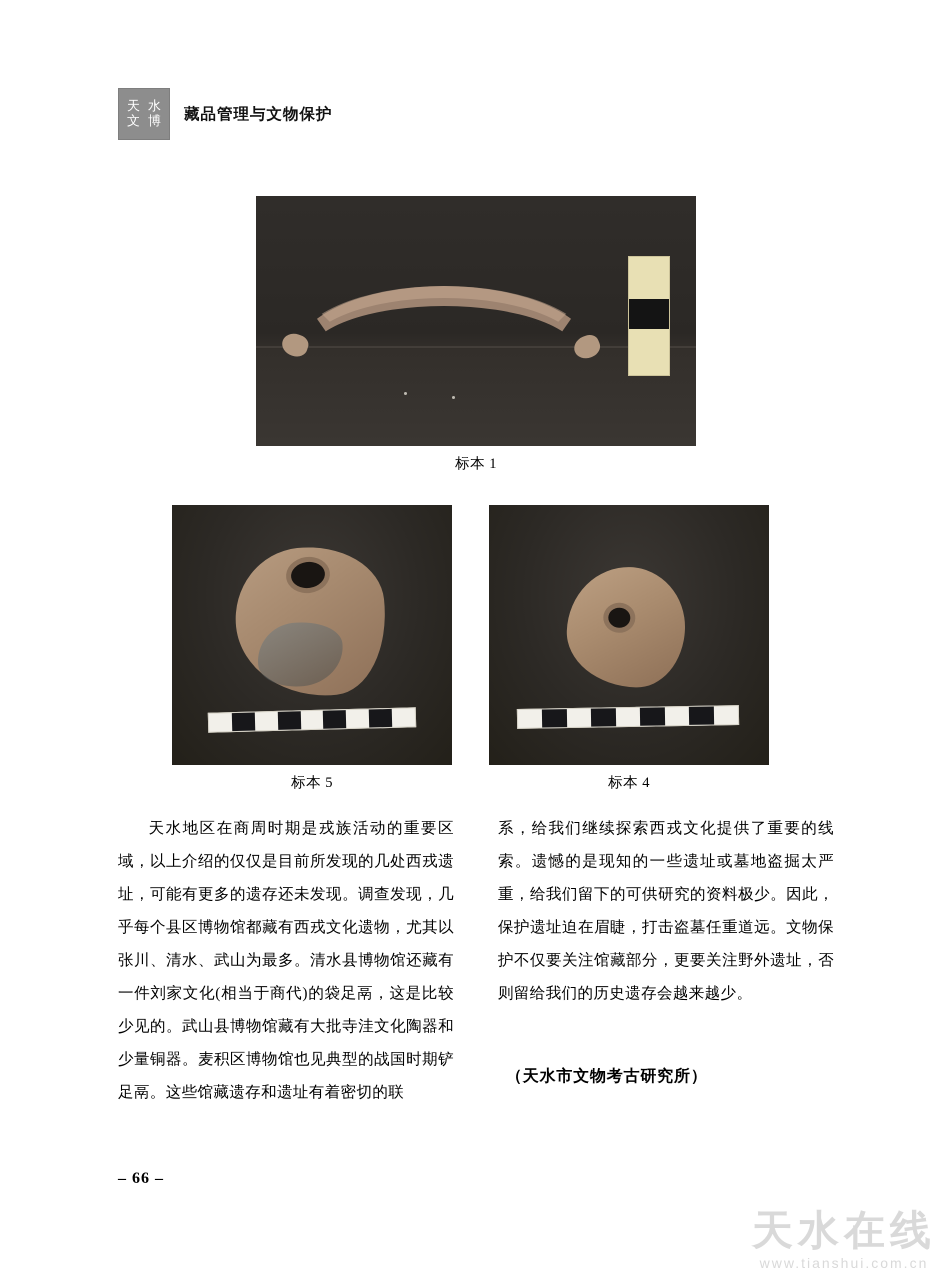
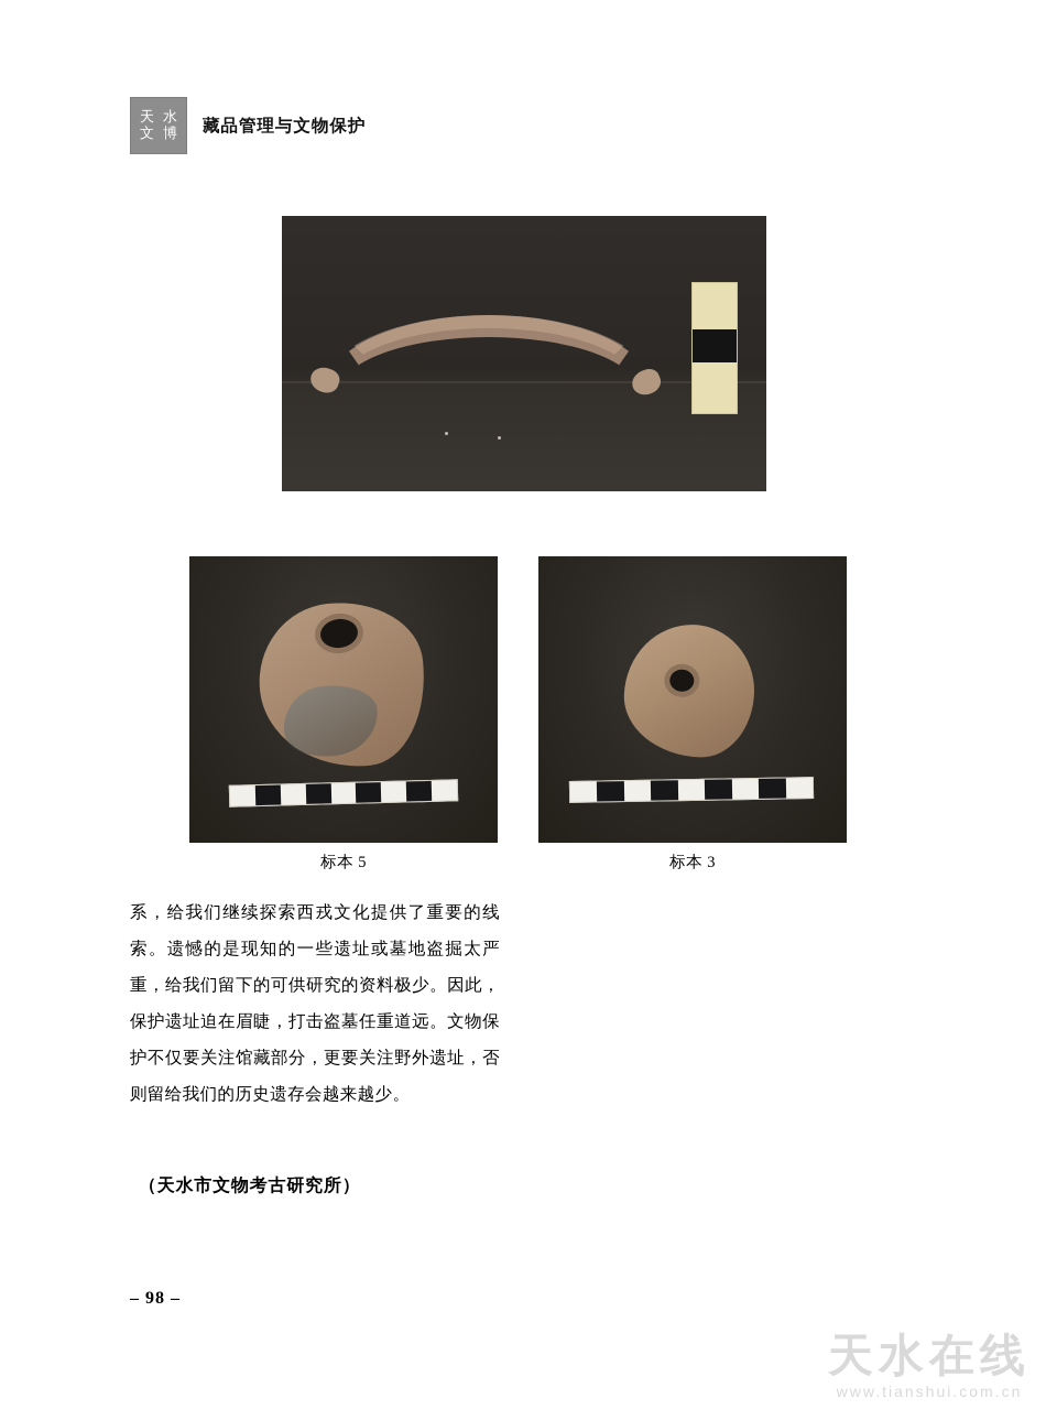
  天
  水
  文
  博
  藏品管理与文物保护
- 标本 1
  标本 5
- 标本 4
+ 标本 3
- 天水地区在商周时期是戎族活动的重要区域，以上介绍的仅仅是目前所发现的几处西戎遗址，可能有更多的遗存还未发现。调查发现，几乎每个县区博物馆都藏有西戎文化遗物，尤其以张川、清水、武山为最多。清水县博物馆还藏有一件刘家文化(相当于商代)的袋足鬲，这是比较少见的。武山县博物馆藏有大批寺洼文化陶器和少量铜器。麦积区博物馆也见典型的战国时期铲足鬲。这些馆藏遗存和遗址有着密切的联
  系，给我们继续探索西戎文化提供了重要的线索。遗憾的是现知的一些遗址或墓地盗掘太严重，给我们留下的可供研究的资料极少。因此，保护遗址迫在眉睫，打击盗墓任重道远。文物保护不仅要关注馆藏部分，更要关注野外遗址，否则留给我们的历史遗存会越来越少。
  （天水市文物考古研究所）
- – 66 –
+ – 98 –
  天水在线
  www.tianshui.com.cn
